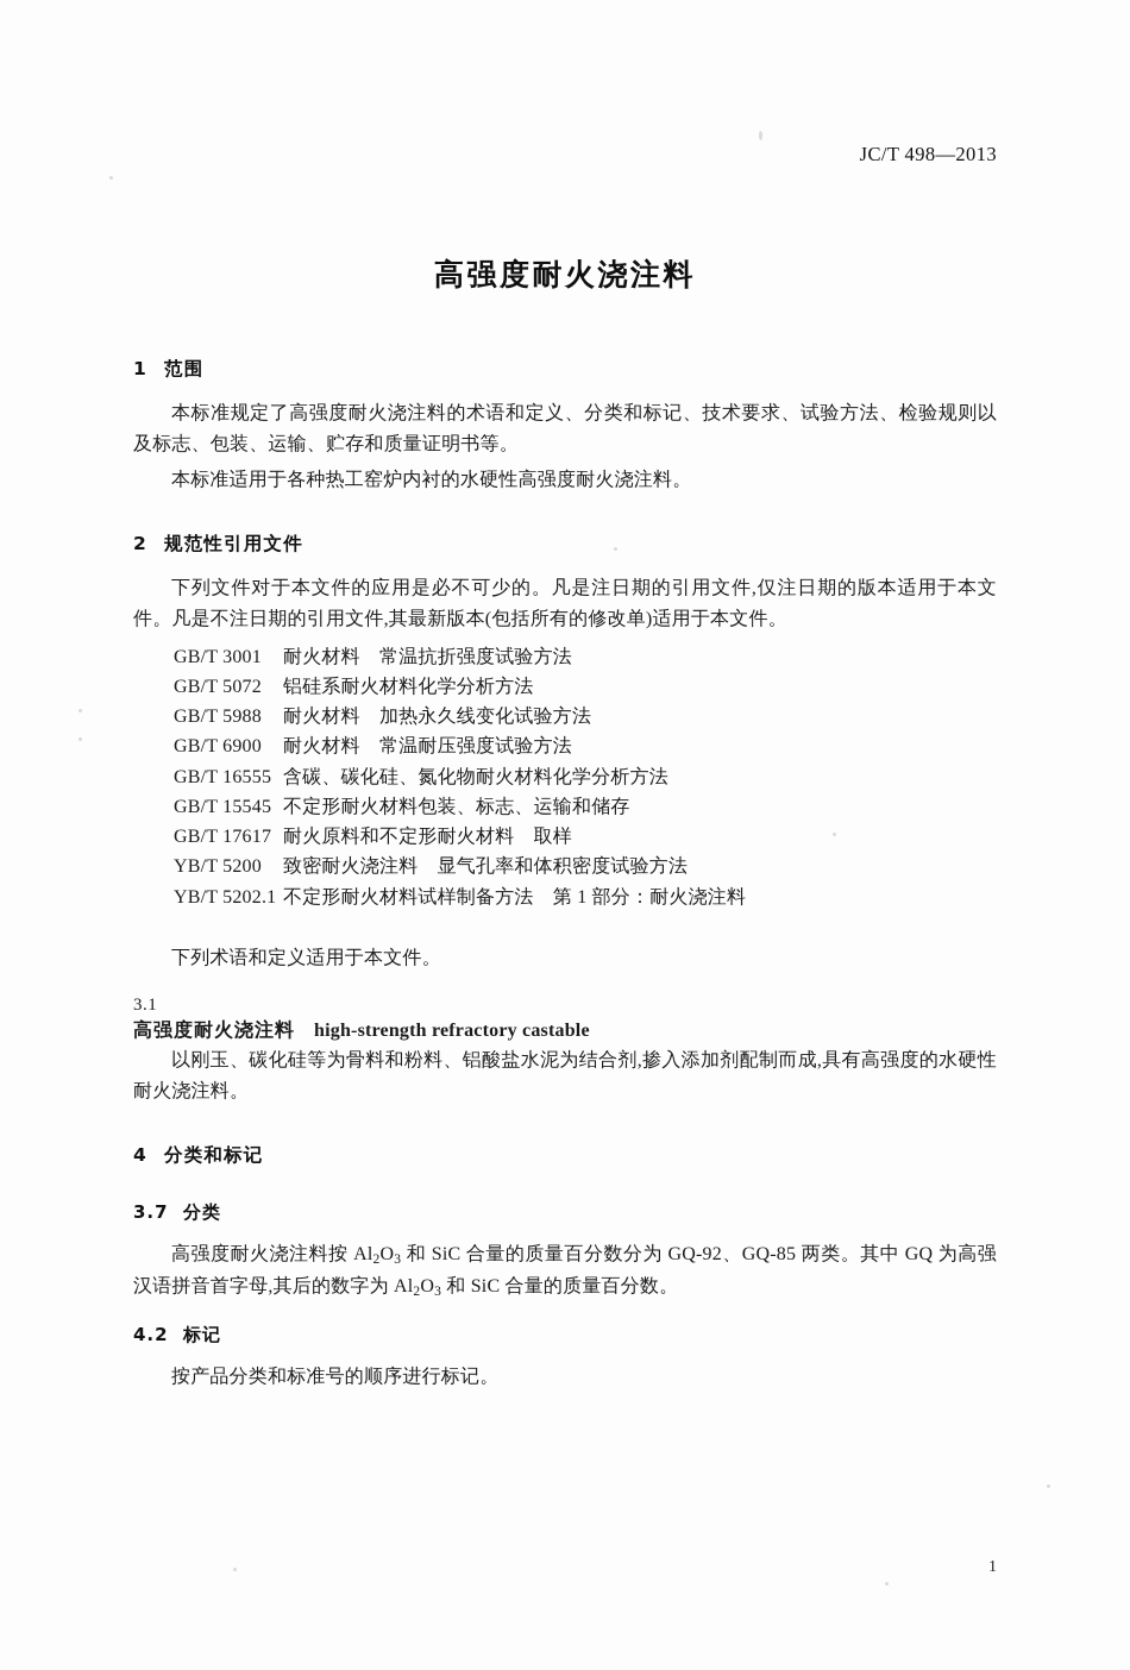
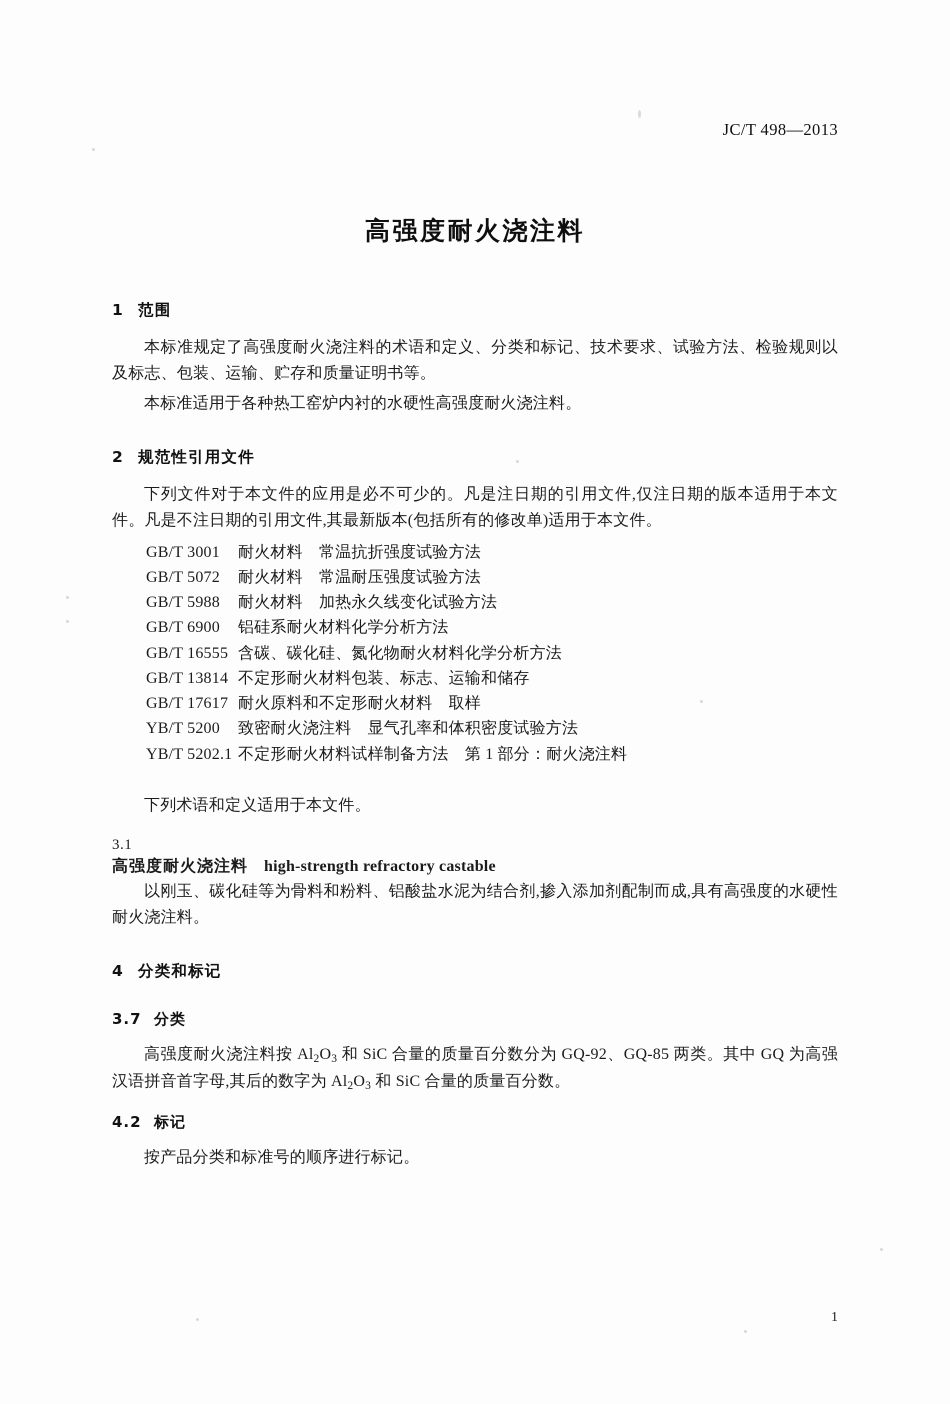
  JC/T 498—2013
  高强度耐火浇注料
  1 范围
  本标准规定了高强度耐火浇注料的术语和定义、分类和标记、技术要求、试验方法、检验规则以及标志、包装、运输、贮存和质量证明书等。
  本标准适用于各种热工窑炉内衬的水硬性高强度耐火浇注料。
  2 规范性引用文件
  下列文件对于本文件的应用是必不可少的。凡是注日期的引用文件,仅注日期的版本适用于本文件。凡是不注日期的引用文件,其最新版本(包括所有的修改单)适用于本文件。
  GB/T 3001 耐火材料 常温抗折强度试验方法
- GB/T 5072 铝硅系耐火材料化学分析方法
+ GB/T 5072 耐火材料 常温耐压强度试验方法
  GB/T 5988 耐火材料 加热永久线变化试验方法
- GB/T 6900 耐火材料 常温耐压强度试验方法
+ GB/T 6900 铝硅系耐火材料化学分析方法
  GB/T 16555 含碳、碳化硅、氮化物耐火材料化学分析方法
- GB/T 15545 不定形耐火材料包装、标志、运输和储存
+ GB/T 13814 不定形耐火材料包装、标志、运输和储存
  GB/T 17617 耐火原料和不定形耐火材料 取样
  YB/T 5200 致密耐火浇注料 显气孔率和体积密度试验方法
  YB/T 5202.1 不定形耐火材料试样制备方法 第 1 部分：耐火浇注料
  下列术语和定义适用于本文件。
  3.1
  高强度耐火浇注料 high-strength refractory castable
  以刚玉、碳化硅等为骨料和粉料、铝酸盐水泥为结合剂,掺入添加剂配制而成,具有高强度的水硬性耐火浇注料。
  4 分类和标记
  3.7 分类
  高强度耐火浇注料按 Al2O3 和 SiC 合量的质量百分数分为 GQ-92、GQ-85 两类。其中 GQ 为高强汉语拼音首字母,其后的数字为 Al2O3 和 SiC 合量的质量百分数。
  4.2 标记
  按产品分类和标准号的顺序进行标记。
  1
